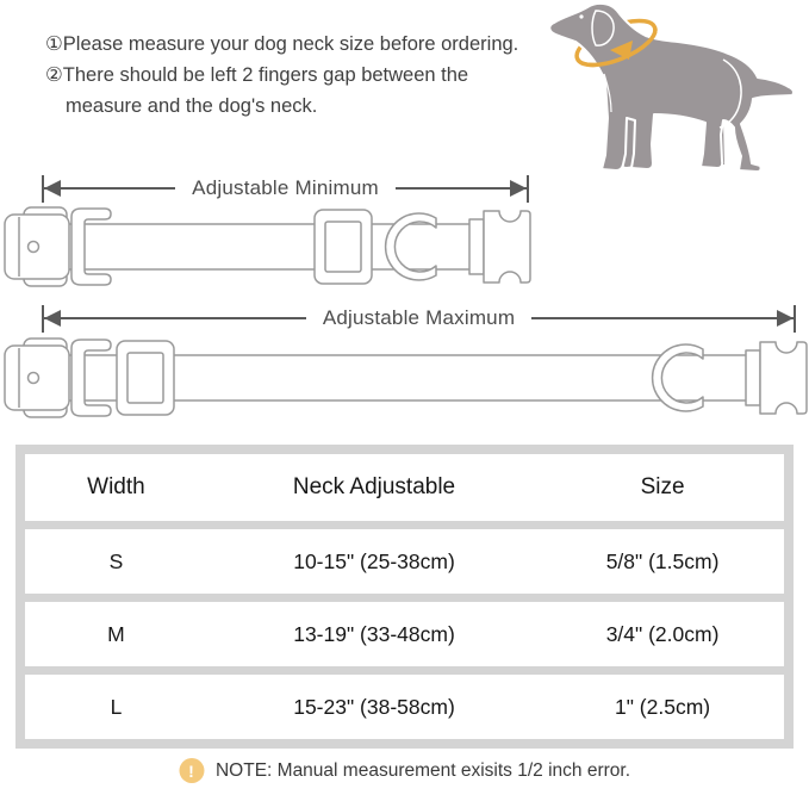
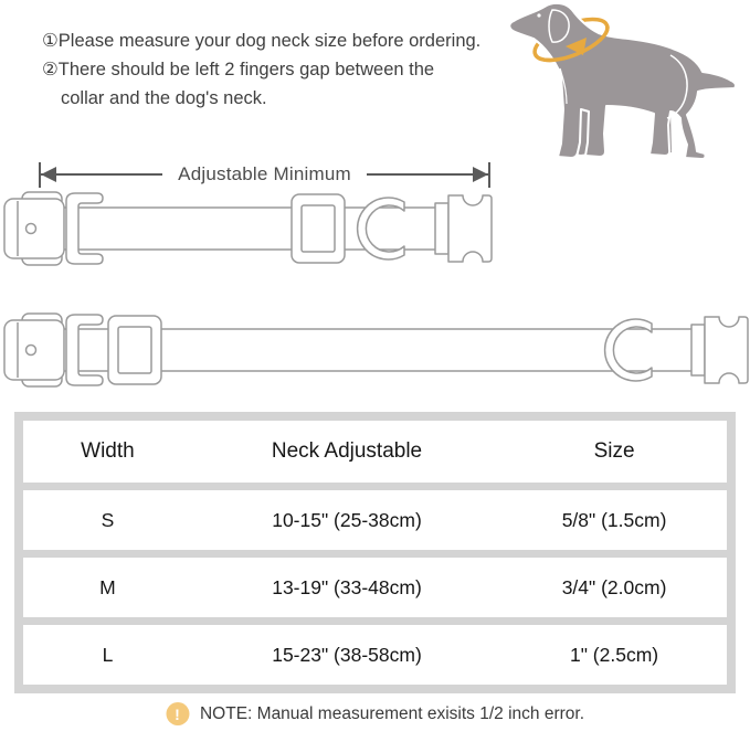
  ①Please measure your dog neck size before ordering.
  ②There should be left 2 fingers gap between the
- measure and the dog's neck.
+ collar and the dog's neck.
  Adjustable Minimum
- Adjustable Maximum
  Width
  Neck Adjustable
  Size
  S
  10-15" (25-38cm)
  5/8" (1.5cm)
  M
  13-19" (33-48cm)
  3/4" (2.0cm)
  L
  15-23" (38-58cm)
  1" (2.5cm)
  !
  NOTE: Manual measurement exisits 1/2 inch error.
